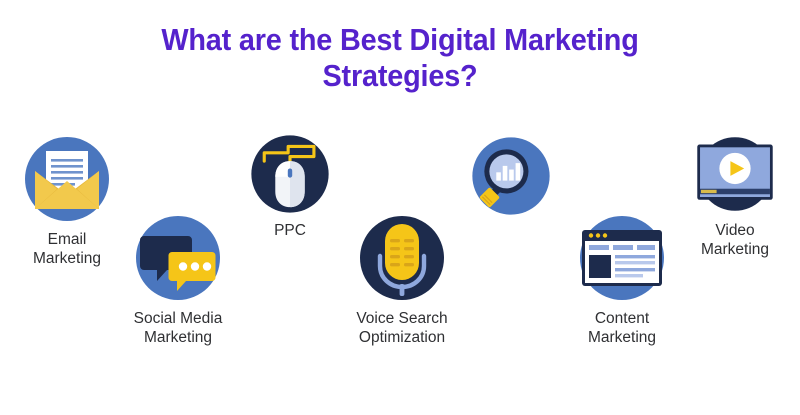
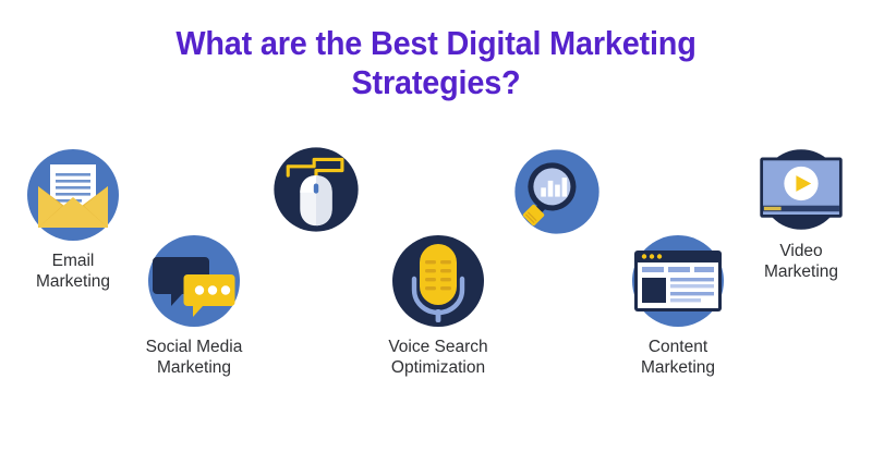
  What are the Best Digital Marketing
  Strategies?
  Email
  Marketing
  Social Media
  Marketing
- PPC
  Voice Search
  Optimization
  Content
  Marketing
  Video
  Marketing
